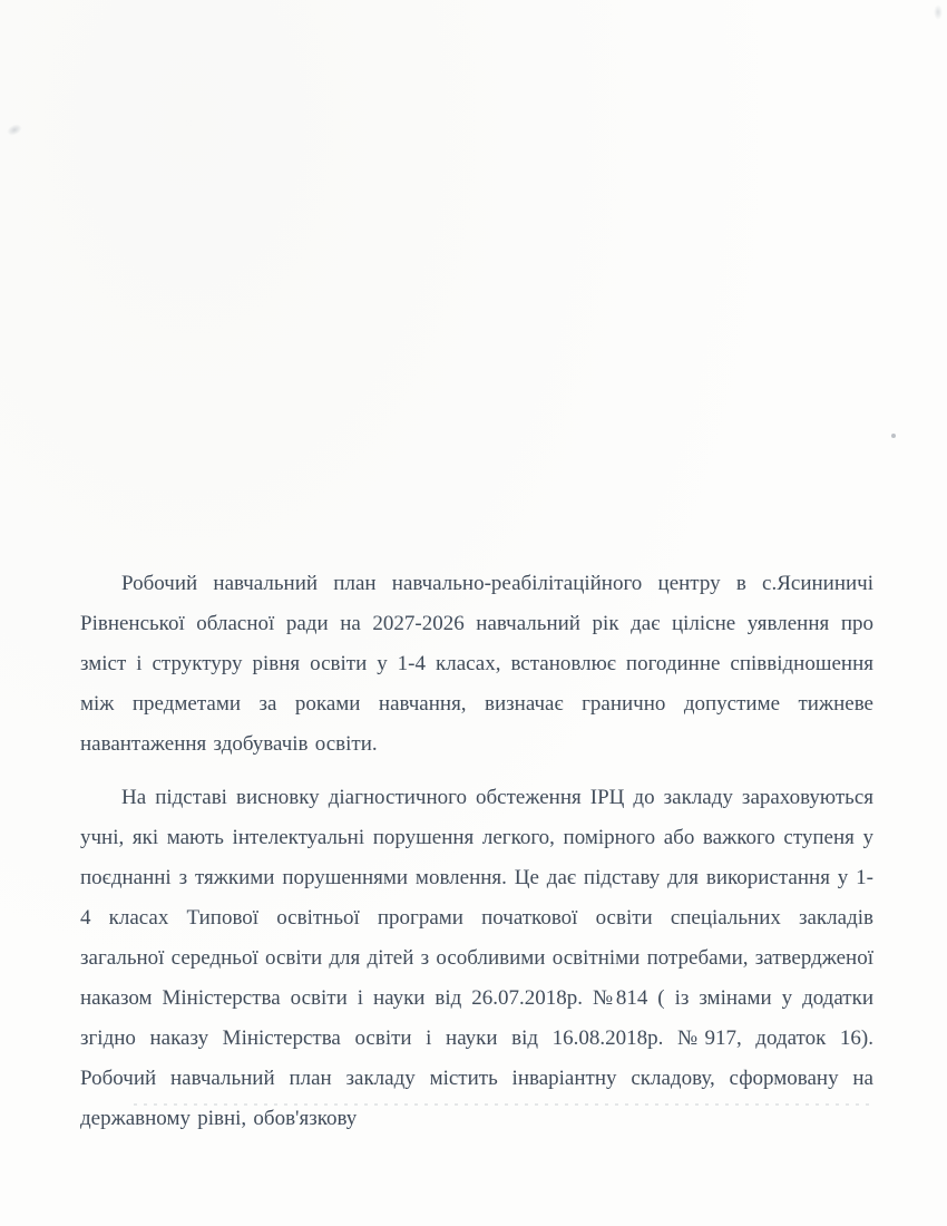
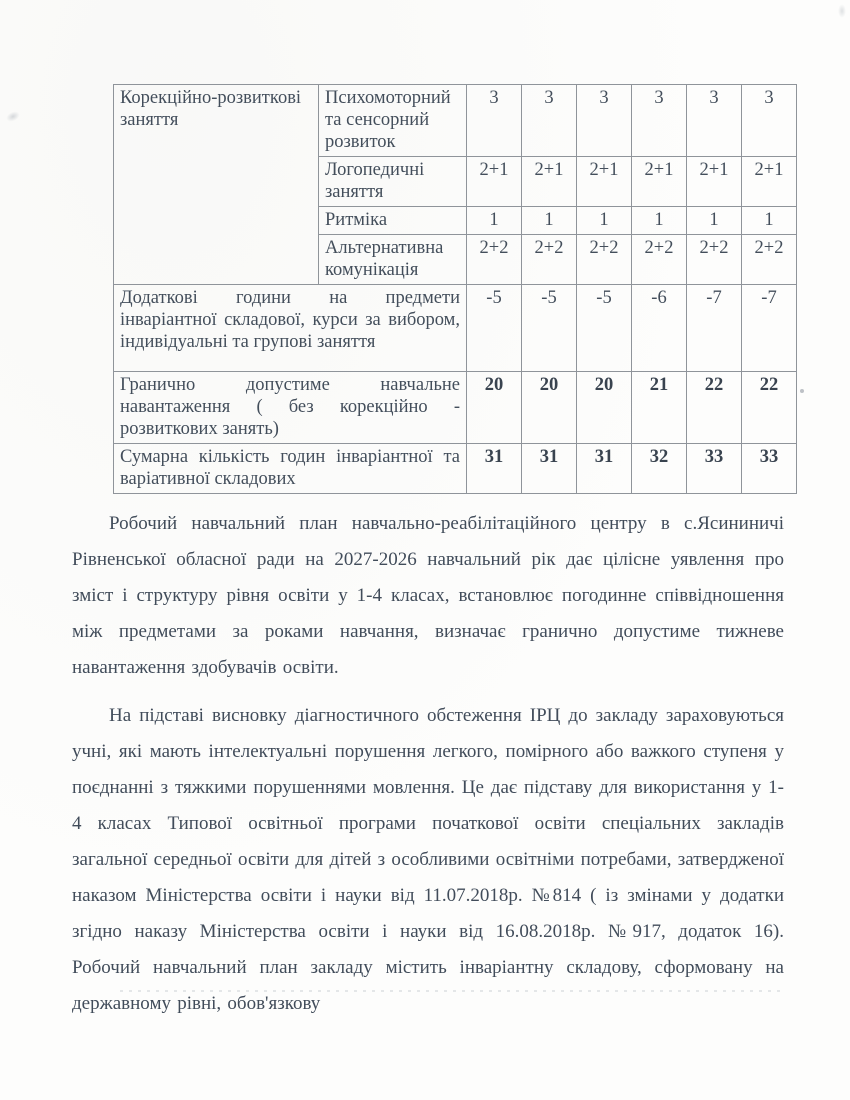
+ Корекційно-розвиткові заняття	Психомоторний та сенсорний розвиток	3	3	3	3	3	3
+ Логопедичні заняття	2+1	2+1	2+1	2+1	2+1	2+1
+ Ритміка	1	1	1	1	1	1
+ Альтернативна комунікація	2+2	2+2	2+2	2+2	2+2	2+2
+ Додаткові години на предмети інваріантної складової, курси за вибором, індивідуальні та групові заняття	-5	-5	-5	-6	-7	-7
+ Гранично допустиме навчальне навантаження ( без корекційно - розвиткових занять)	20	20	20	21	22	22
+ Сумарна кількість годин інваріантної та варіативної складових	31	31	31	32	33	33
  Робочий навчальний план навчально-реабілітаційного центру в с.Ясининичі Рівненської обласної ради на 2027-2026 навчальний рік дає цілісне уявлення про зміст і структуру рівня освіти у 1-4 класах, встановлює погодинне співвідношення між предметами за роками навчання, визначає гранично допустиме тижневе навантаження здобувачів освіти.
- На підставі висновку діагностичного обстеження ІРЦ до закладу зараховуються учні, які мають інтелектуальні порушення легкого, помірного або важкого ступеня у поєднанні з тяжкими порушеннями мовлення. Це дає підставу для використання у 1-4 класах Типової освітньої програми початкової освіти спеціальних закладів загальної середньої освіти для дітей з особливими освітніми потребами, затвердженої наказом Міністерства освіти і науки від 26.07.2018р. №814 ( із змінами у додатки згідно наказу Міністерства освіти і науки від 16.08.2018р. №917, додаток 16). Робочий навчальний план закладу містить інваріантну складову, сформовану на державному рівні, обов'язкову
+ На підставі висновку діагностичного обстеження ІРЦ до закладу зараховуються учні, які мають інтелектуальні порушення легкого, помірного або важкого ступеня у поєднанні з тяжкими порушеннями мовлення. Це дає підставу для використання у 1-4 класах Типової освітньої програми початкової освіти спеціальних закладів загальної середньої освіти для дітей з особливими освітніми потребами, затвердженої наказом Міністерства освіти і науки від 11.07.2018р. №814 ( із змінами у додатки згідно наказу Міністерства освіти і науки від 16.08.2018р. №917, додаток 16). Робочий навчальний план закладу містить інваріантну складову, сформовану на державному рівні, обов'язкову
